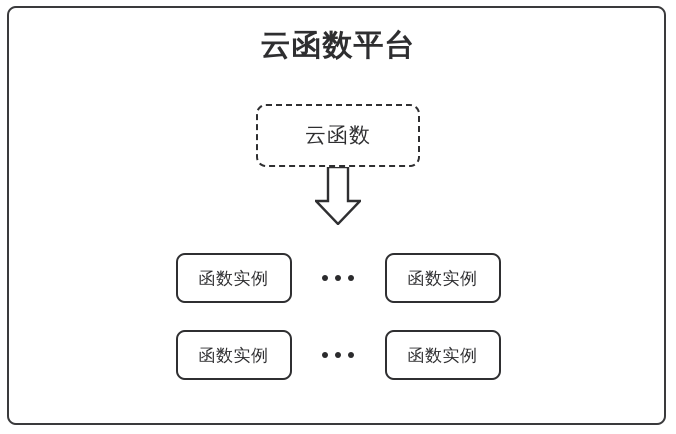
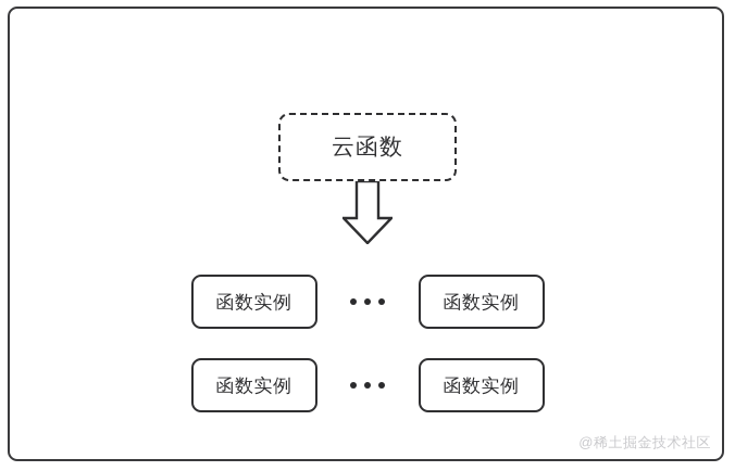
- 云函数平台
  云函数
  函数实例
  函数实例
  函数实例
  函数实例
+ @稀土掘金技术社区
